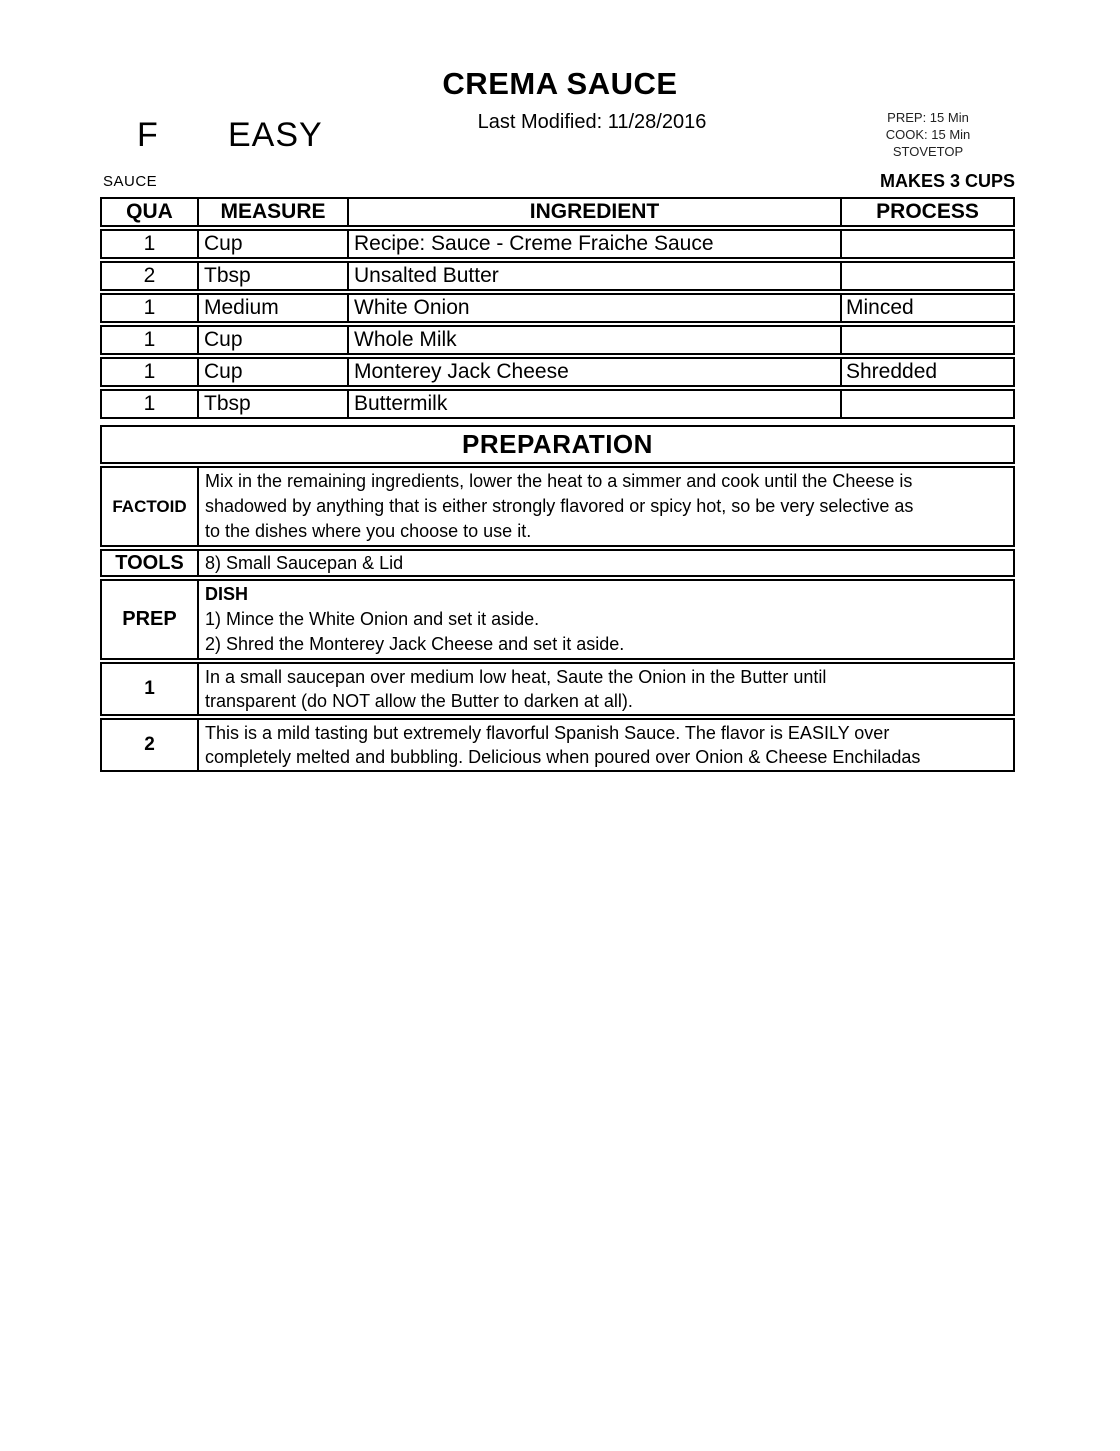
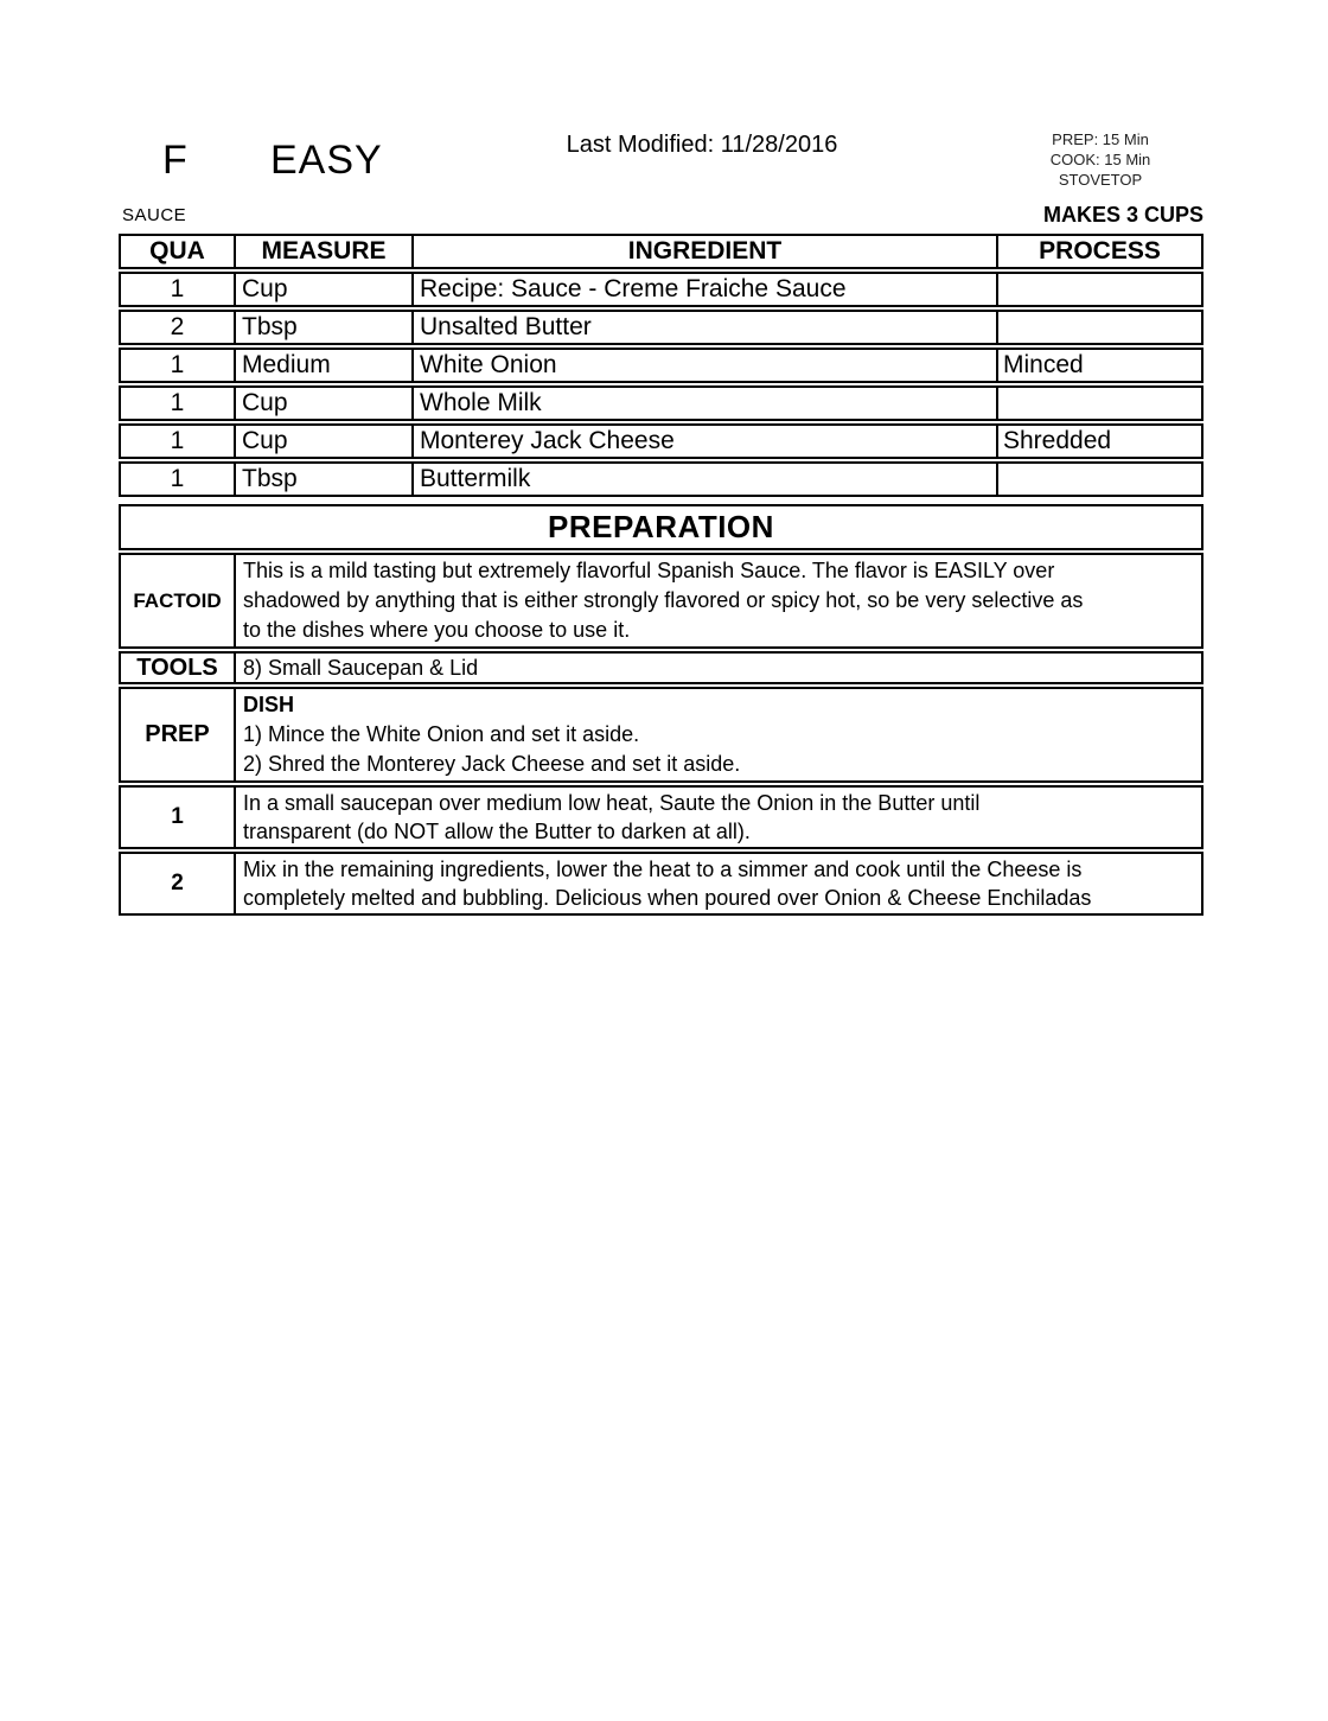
- CREMA SAUCE
  Last Modified: 11/28/2016
  F
  EASY
  PREP: 15 Min
  COOK: 15 Min
  STOVETOP
  SAUCE
  MAKES 3 CUPS
  QUA
  MEASURE
  INGREDIENT
  PROCESS
  1
  Cup
  Recipe: Sauce - Creme Fraiche Sauce
  2
  Tbsp
  Unsalted Butter
  1
  Medium
  White Onion
  Minced
  1
  Cup
  Whole Milk
  1
  Cup
  Monterey Jack Cheese
  Shredded
  1
  Tbsp
  Buttermilk
  PREPARATION
  FACTOID
- Mix in the remaining ingredients, lower the heat to a simmer and cook until the Cheese is
+ This is a mild tasting but extremely flavorful Spanish Sauce. The flavor is EASILY over
  shadowed by anything that is either strongly flavored or spicy hot, so be very selective as
  to the dishes where you choose to use it.
  TOOLS
  8) Small Saucepan & Lid
  PREP
  DISH
  1) Mince the White Onion and set it aside.
  2) Shred the Monterey Jack Cheese and set it aside.
  1
  In a small saucepan over medium low heat, Saute the Onion in the Butter until
  transparent (do NOT allow the Butter to darken at all).
  2
- This is a mild tasting but extremely flavorful Spanish Sauce. The flavor is EASILY over
+ Mix in the remaining ingredients, lower the heat to a simmer and cook until the Cheese is
  completely melted and bubbling. Delicious when poured over Onion & Cheese Enchiladas
